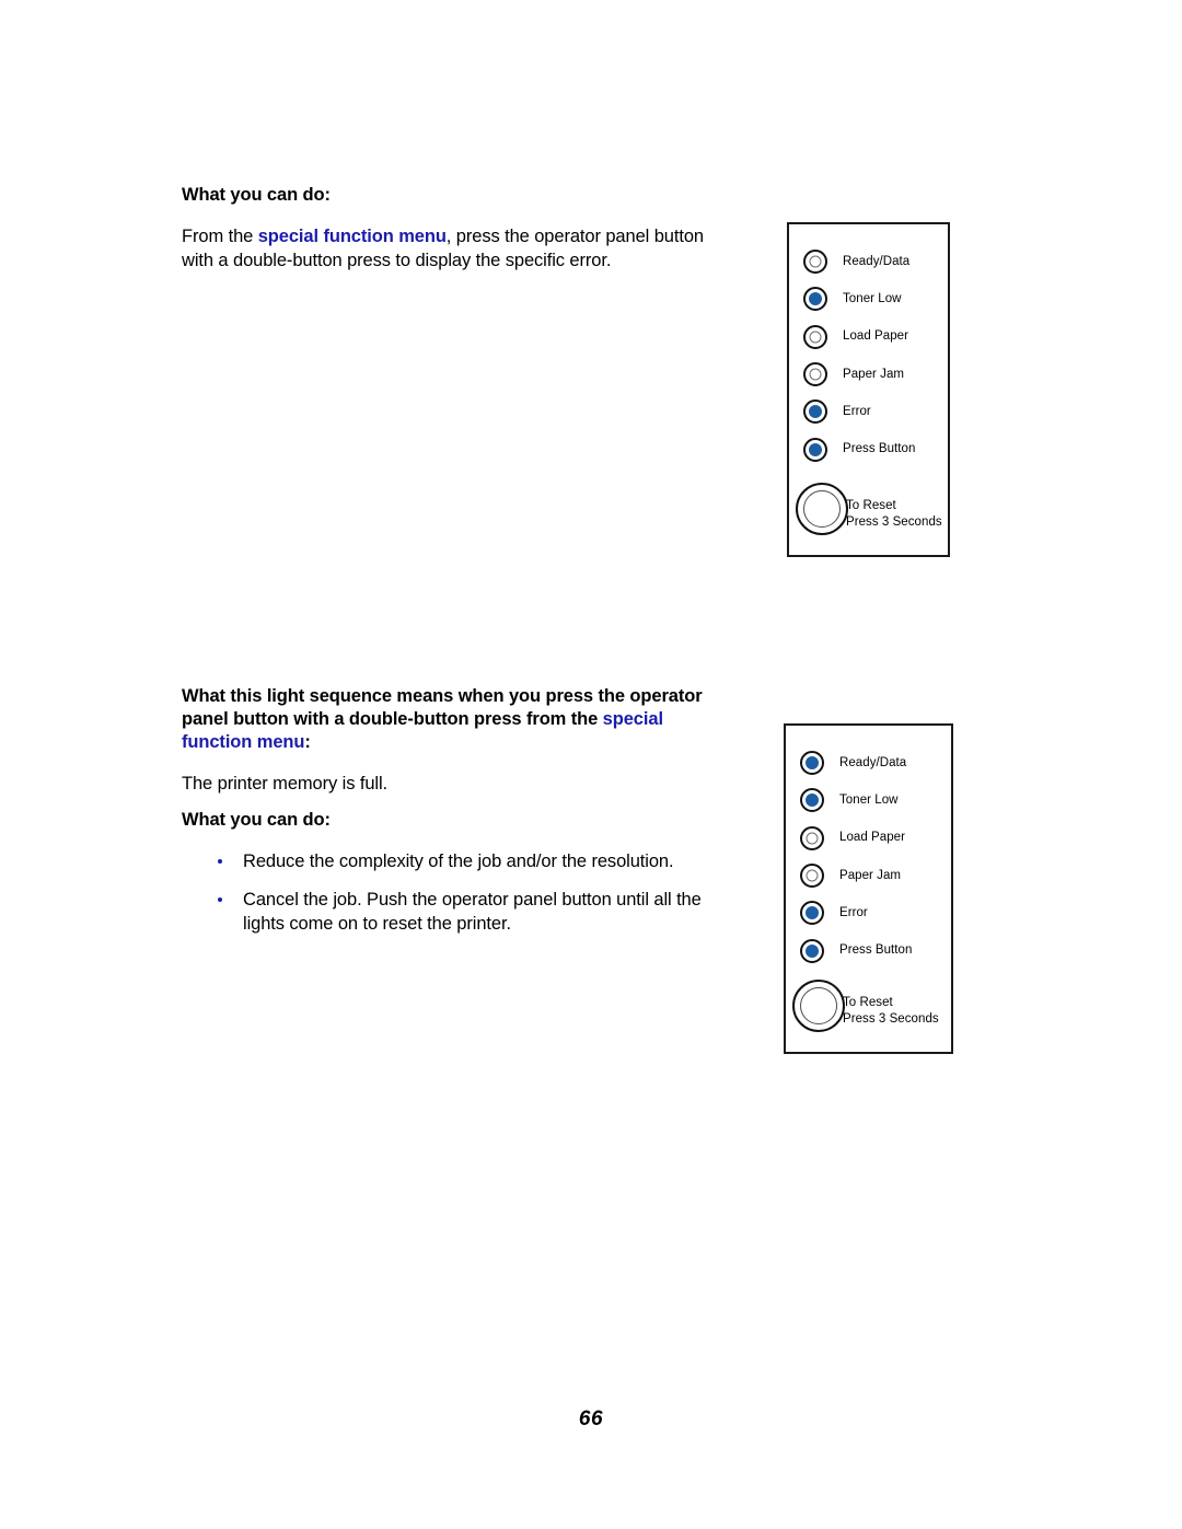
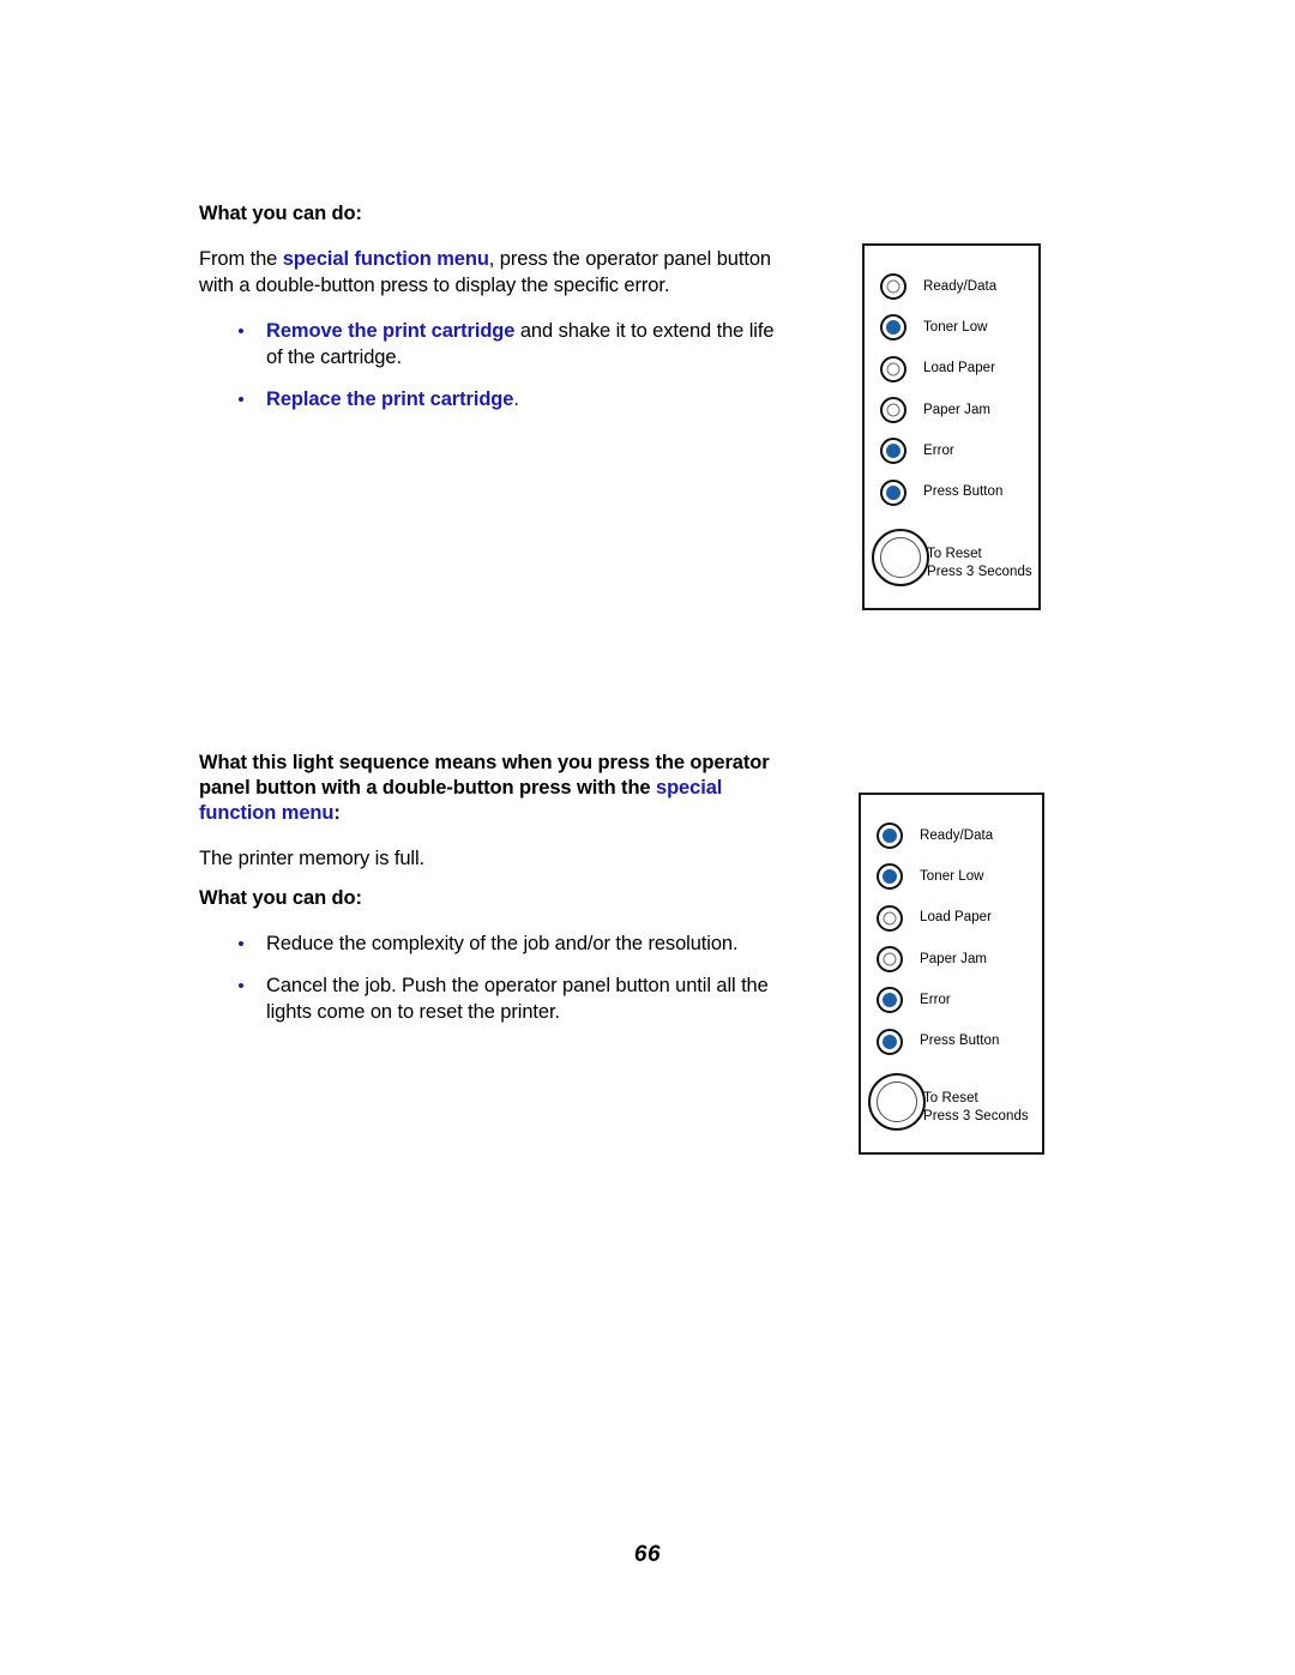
  What you can do:
  From the special function menu, press the operator panel button with a double-button press to display the specific error.
+ Remove the print cartridge and shake it to extend the life of the cartridge.
+ Replace the print cartridge.
- What this light sequence means when you press the operator panel button with a double-button press from the special function menu:
+ What this light sequence means when you press the operator panel button with a double-button press with the special function menu:
  The printer memory is full.
  What you can do:
  Reduce the complexity of the job and/or the resolution.
  Cancel the job. Push the operator panel button until all the lights come on to reset the printer.
  Ready/Data
  Toner Low
  Load Paper
  Paper Jam
  Error
  Press Button
  To Reset
  Press 3 Seconds
  Ready/Data
  Toner Low
  Load Paper
  Paper Jam
  Error
  Press Button
  To Reset
  Press 3 Seconds
  66
